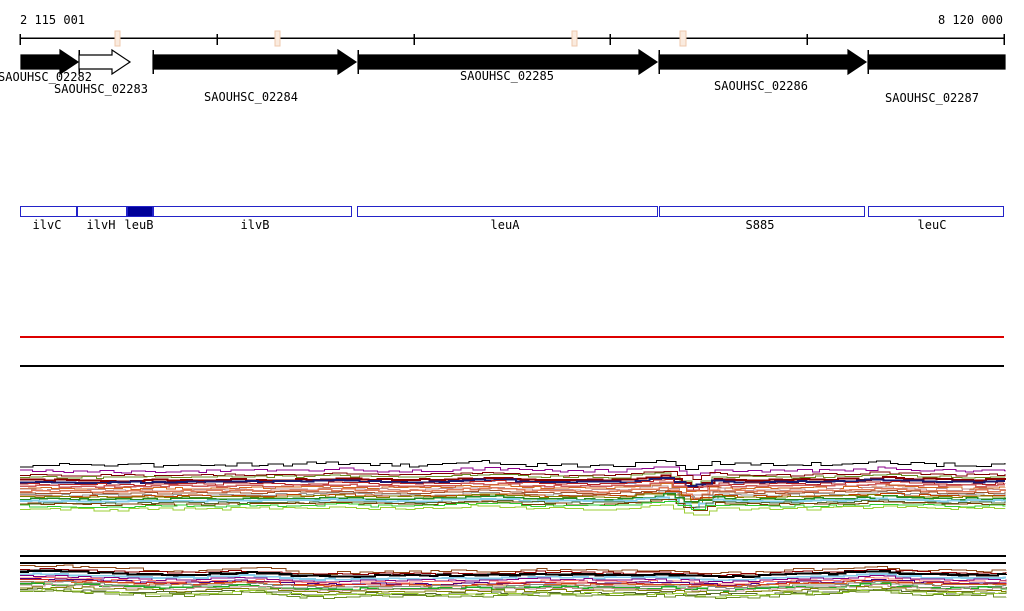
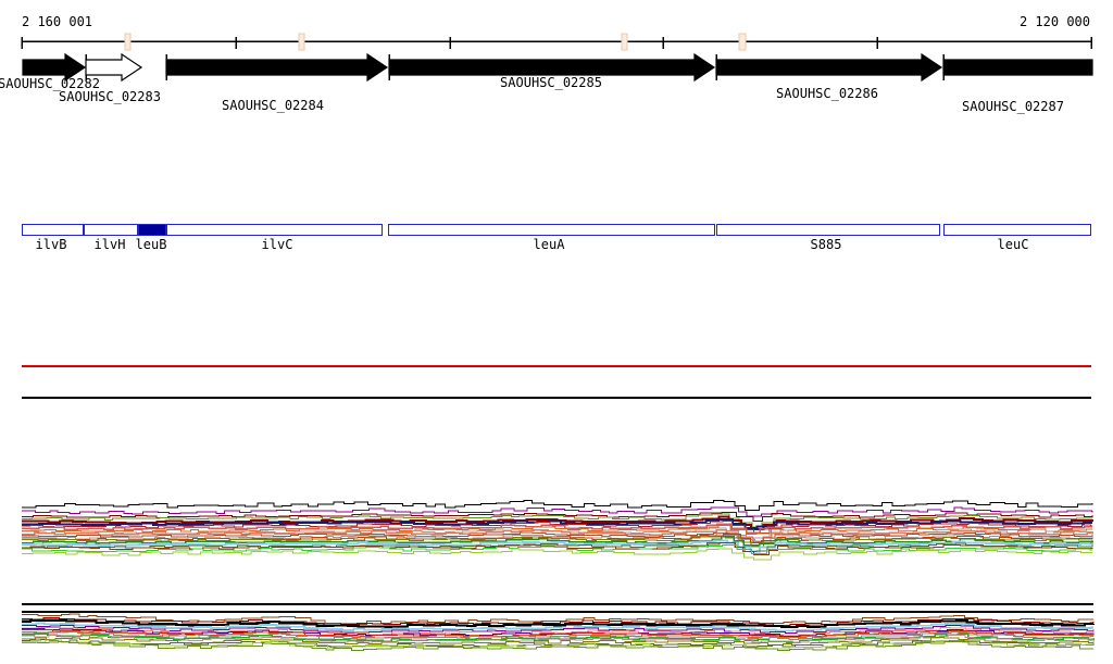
- 2 115 001
+ 2 160 001
- 8 120 000
+ 2 120 000
  SAOUHSC_02282
  SAOUHSC_02283
  SAOUHSC_02284
  SAOUHSC_02285
  SAOUHSC_02286
  SAOUHSC_02287
- ilvC
+ ilvB
  ilvH
  leuB
- ilvB
+ ilvC
  leuA
  S885
  leuC
